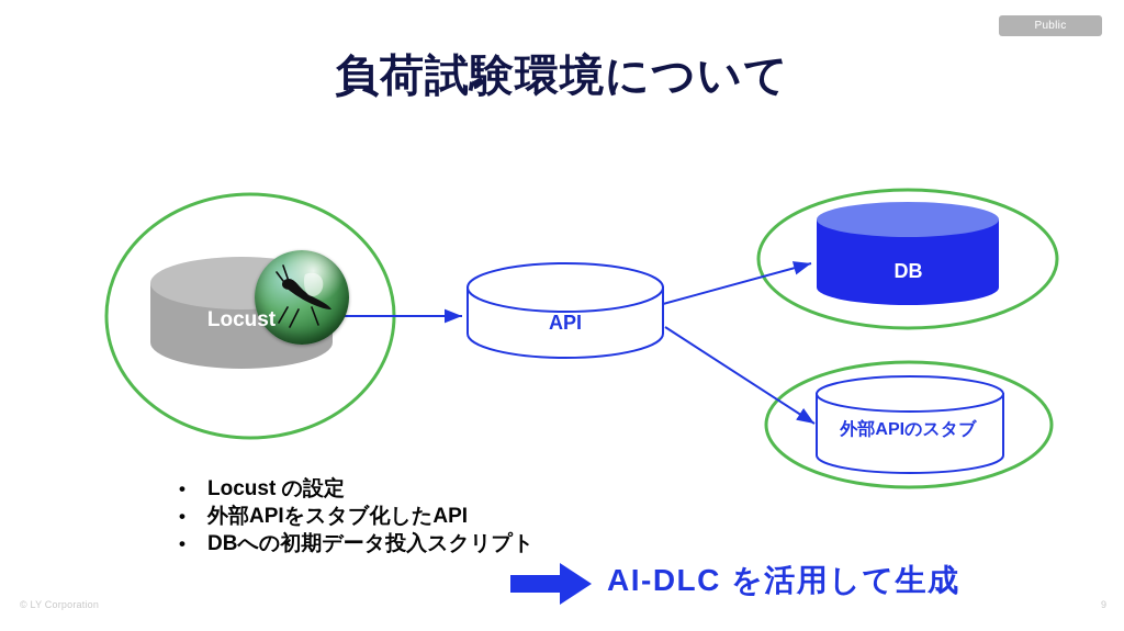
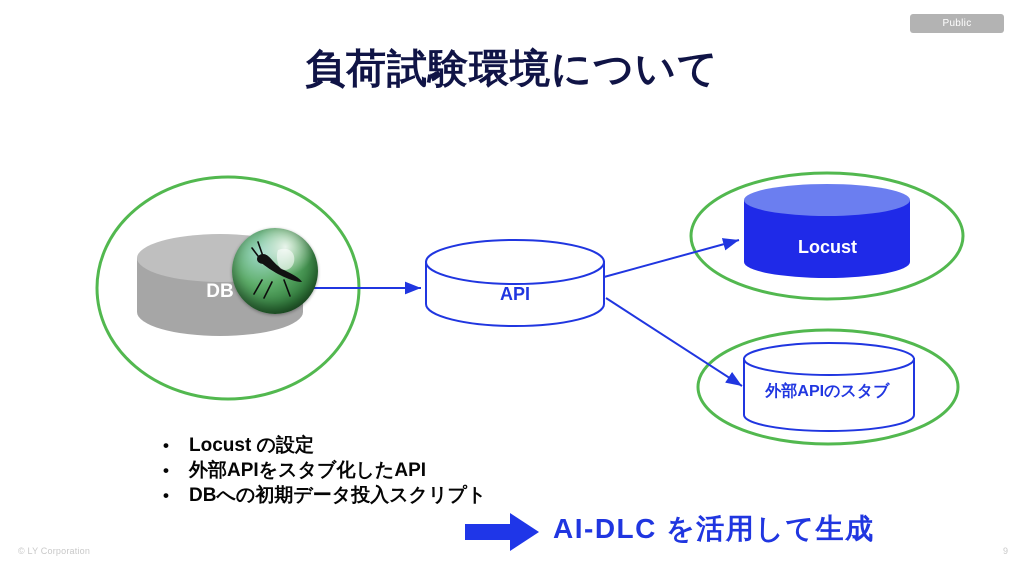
  Public
  負荷試験環境について
- Locust
+ DB
  API
- DB
+ Locust
  外部APIのスタブ
  •
  Locust の設定
  •
  外部APIをスタブ化したAPI
  •
  DBへの初期データ投入スクリプト
  AI-DLC を活用して生成
  © LY Corporation
  9
